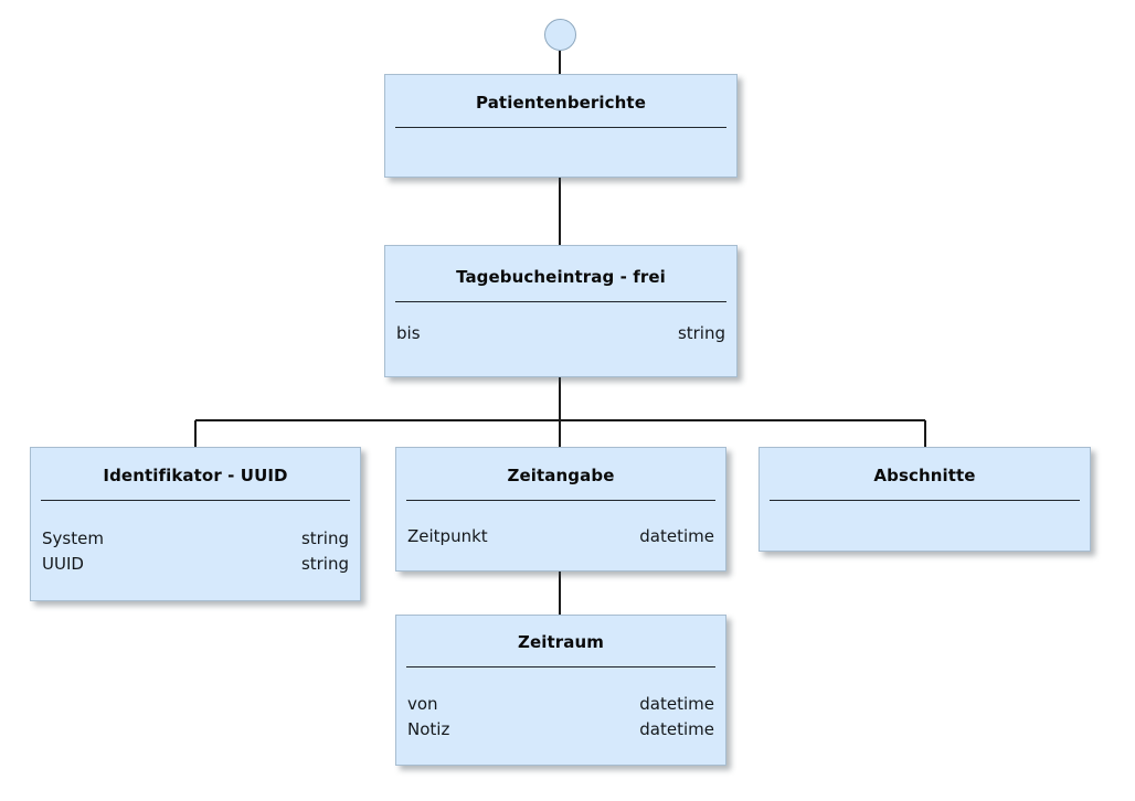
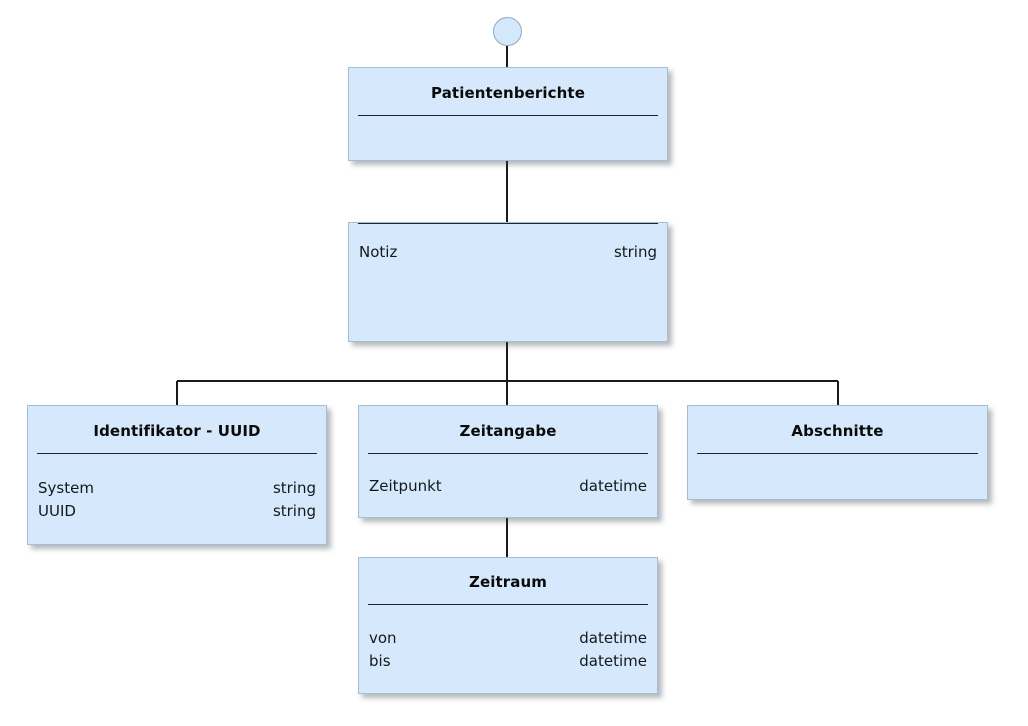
  Patientenberichte
- Tagebucheintrag - frei
- bis
+ Notiz
  string
  Identifikator - UUID
  System
  string
  UUID
  string
  Zeitangabe
  Zeitpunkt
  datetime
  Abschnitte
  Zeitraum
  von
  datetime
- Notiz
+ bis
  datetime
